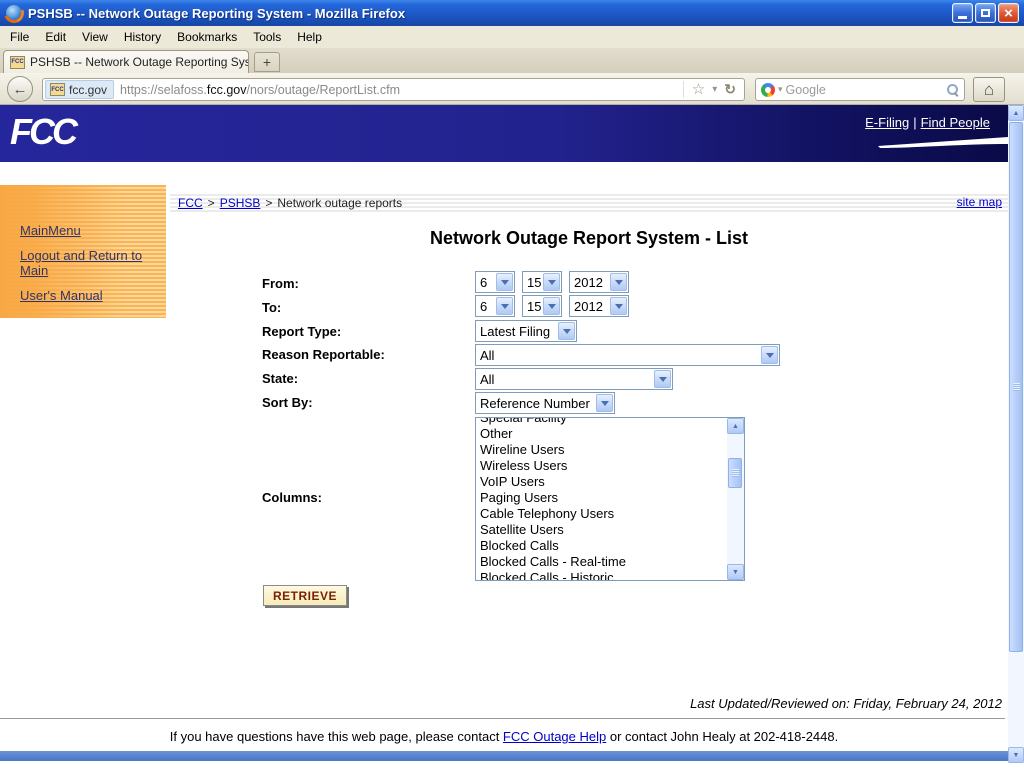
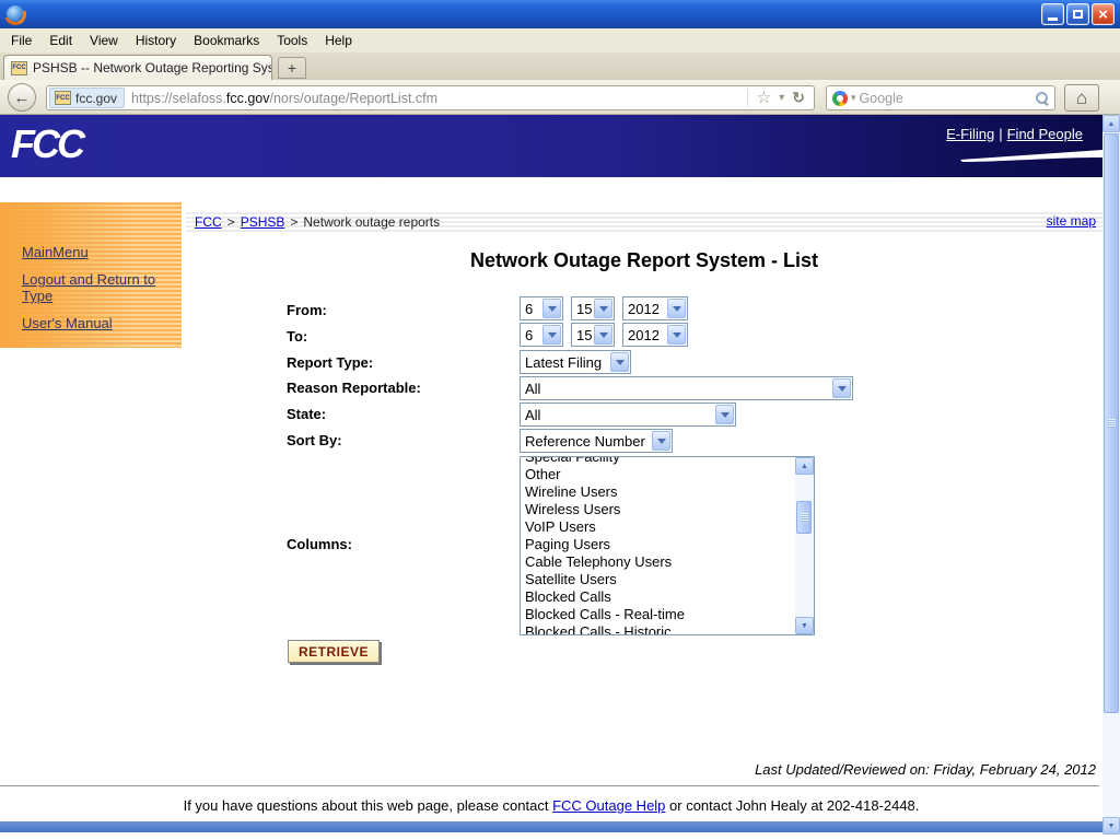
- PSHSB -- Network Outage Reporting System - Mozilla Firefox
  ×
  File
  Edit
  View
  History
  Bookmarks
  Tools
  Help
  PSHSB -- Network Outage Reporting Sys
  +
  ←
  fcc.gov
  https://selafoss.fcc.gov/nors/outage/ReportList.cfm
  ☆
  ▾
  ↻
  ▾
  Google
  ⌂
  FCC
  E-Filing | Find People
  MainMenu
- Logout and Return to Main
+ Logout and Return to Type
  User's Manual
  FCC
  >
  PSHSB
  >
  Network outage reports
  site map
  Network Outage Report System - List
  From:
  To:
  Report Type:
  Reason Reportable:
  State:
  Sort By:
  Columns:
  6
  15
  2012
  6
  15
  2012
  Latest Filing
  All
  All
  Reference Number
  Special Facility
  Other
  Wireline Users
  Wireless Users
  VoIP Users
  Paging Users
  Cable Telephony Users
  Satellite Users
  Blocked Calls
  Blocked Calls - Real-time
  Blocked Calls - Historic
  RETRIEVE
  Last Updated/Reviewed on: Friday, February 24, 2012
- If you have questions have this web page, please contact FCC Outage Help or contact John Healy at 202-418-2448.
+ If you have questions about this web page, please contact FCC Outage Help or contact John Healy at 202-418-2448.
